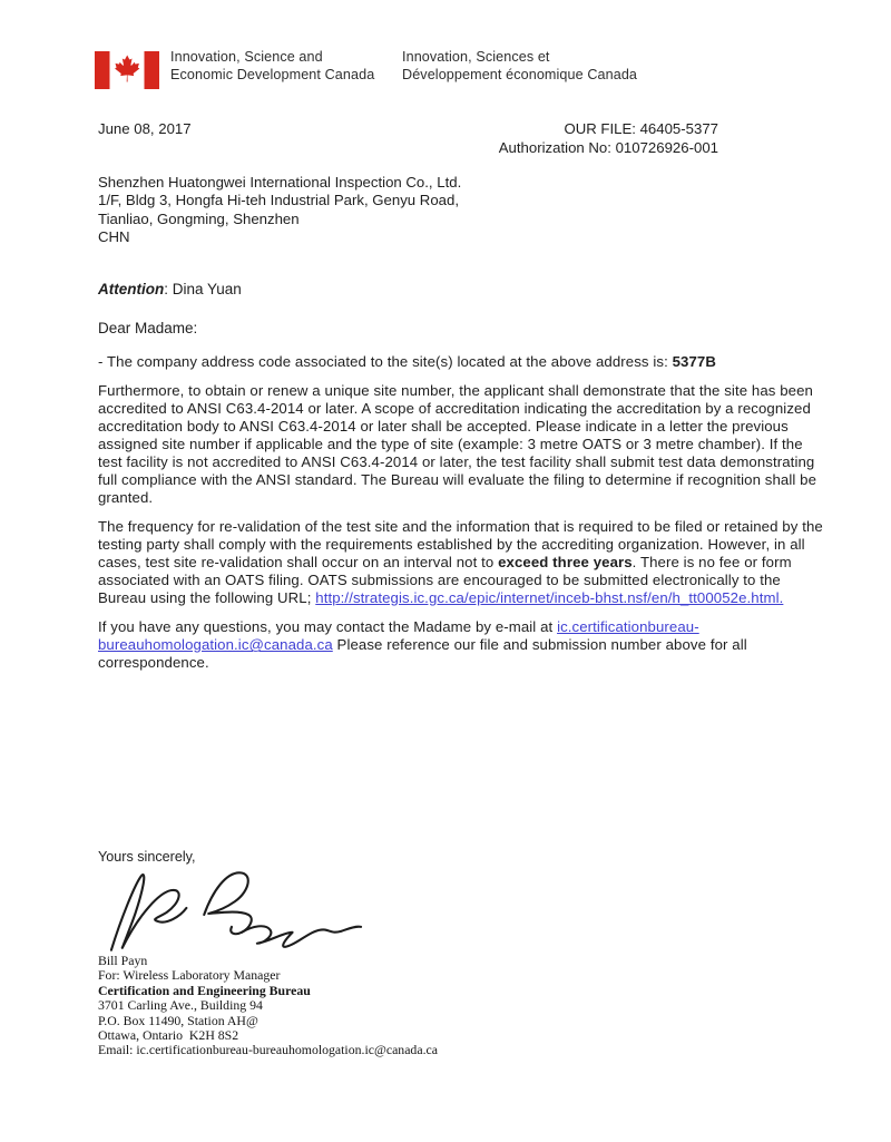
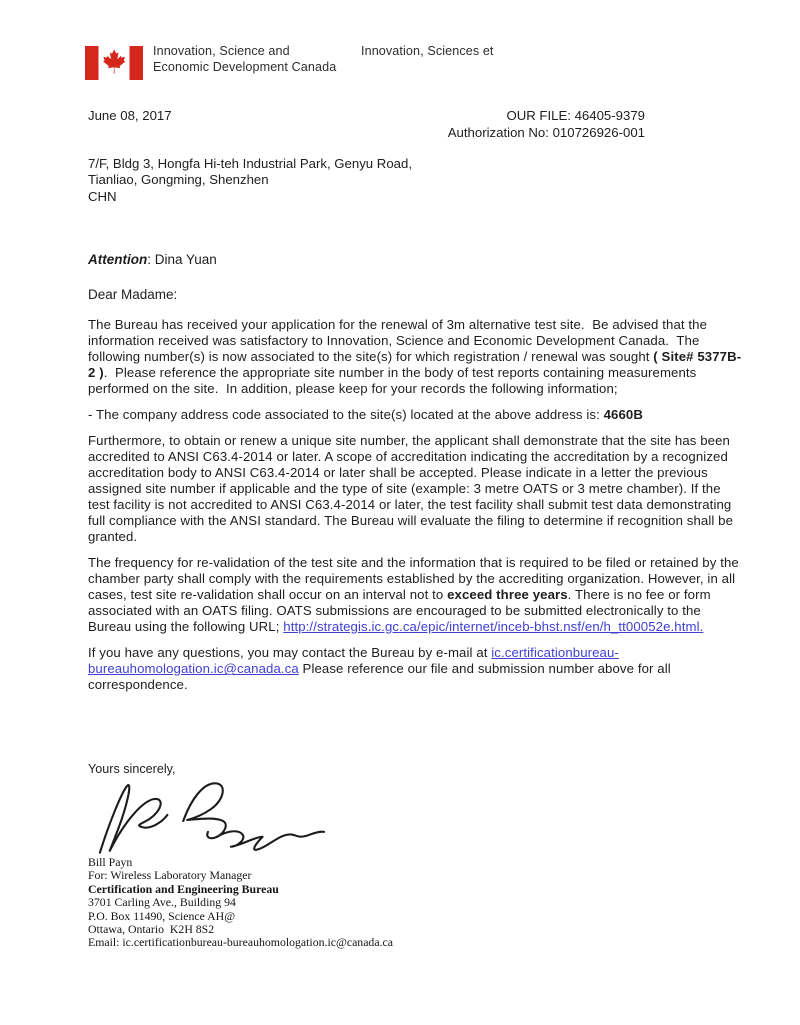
  Innovation, Science and
  Economic Development Canada
  Innovation, Sciences et
- Développement économique Canada
  June 08, 2017
- OUR FILE: 46405-5377
+ OUR FILE: 46405-9379
  Authorization No: 010726926-001
- Shenzhen Huatongwei International Inspection Co., Ltd.
- 1/F, Bldg 3, Hongfa Hi-teh Industrial Park, Genyu Road,
+ 7/F, Bldg 3, Hongfa Hi-teh Industrial Park, Genyu Road,
  Tianliao, Gongming, Shenzhen
  CHN
  Attention: Dina Yuan
  Dear Madame:
+ The Bureau has received your application for the renewal of 3m alternative test site. Be advised that the information received was satisfactory to Innovation, Science and Economic Development Canada. The following number(s) is now associated to the site(s) for which registration / renewal was sought ( Site# 5377B-2 ). Please reference the appropriate site number in the body of test reports containing measurements performed on the site. In addition, please keep for your records the following information;
- - The company address code associated to the site(s) located at the above address is: 5377B
+ - The company address code associated to the site(s) located at the above address is: 4660B
  Furthermore, to obtain or renew a unique site number, the applicant shall demonstrate that the site has been accredited to ANSI C63.4-2014 or later. A scope of accreditation indicating the accreditation by a recognized accreditation body to ANSI C63.4-2014 or later shall be accepted. Please indicate in a letter the previous assigned site number if applicable and the type of site (example: 3 metre OATS or 3 metre chamber). If the test facility is not accredited to ANSI C63.4-2014 or later, the test facility shall submit test data demonstrating full compliance with the ANSI standard. The Bureau will evaluate the filing to determine if recognition shall be granted.
- The frequency for re-validation of the test site and the information that is required to be filed or retained by the testing party shall comply with the requirements established by the accrediting organization. However, in all cases, test site re-validation shall occur on an interval not to exceed three years. There is no fee or form associated with an OATS filing. OATS submissions are encouraged to be submitted electronically to the Bureau using the following URL; http://strategis.ic.gc.ca/epic/internet/inceb-bhst.nsf/en/h_tt00052e.html.
+ The frequency for re-validation of the test site and the information that is required to be filed or retained by the chamber party shall comply with the requirements established by the accrediting organization. However, in all cases, test site re-validation shall occur on an interval not to exceed three years. There is no fee or form associated with an OATS filing. OATS submissions are encouraged to be submitted electronically to the Bureau using the following URL; http://strategis.ic.gc.ca/epic/internet/inceb-bhst.nsf/en/h_tt00052e.html.
- If you have any questions, you may contact the Madame by e-mail at ic.certificationbureau-bureauhomologation.ic@canada.ca Please reference our file and submission number above for all correspondence.
+ If you have any questions, you may contact the Bureau by e-mail at ic.certificationbureau-bureauhomologation.ic@canada.ca Please reference our file and submission number above for all correspondence.
  Yours sincerely,
  Bill Payn
  For: Wireless Laboratory Manager
  Certification and Engineering Bureau
  3701 Carling Ave., Building 94
- P.O. Box 11490, Station AH@
+ P.O. Box 11490, Science AH@
  Ottawa, Ontario K2H 8S2
  Email: ic.certificationbureau-bureauhomologation.ic@canada.ca
